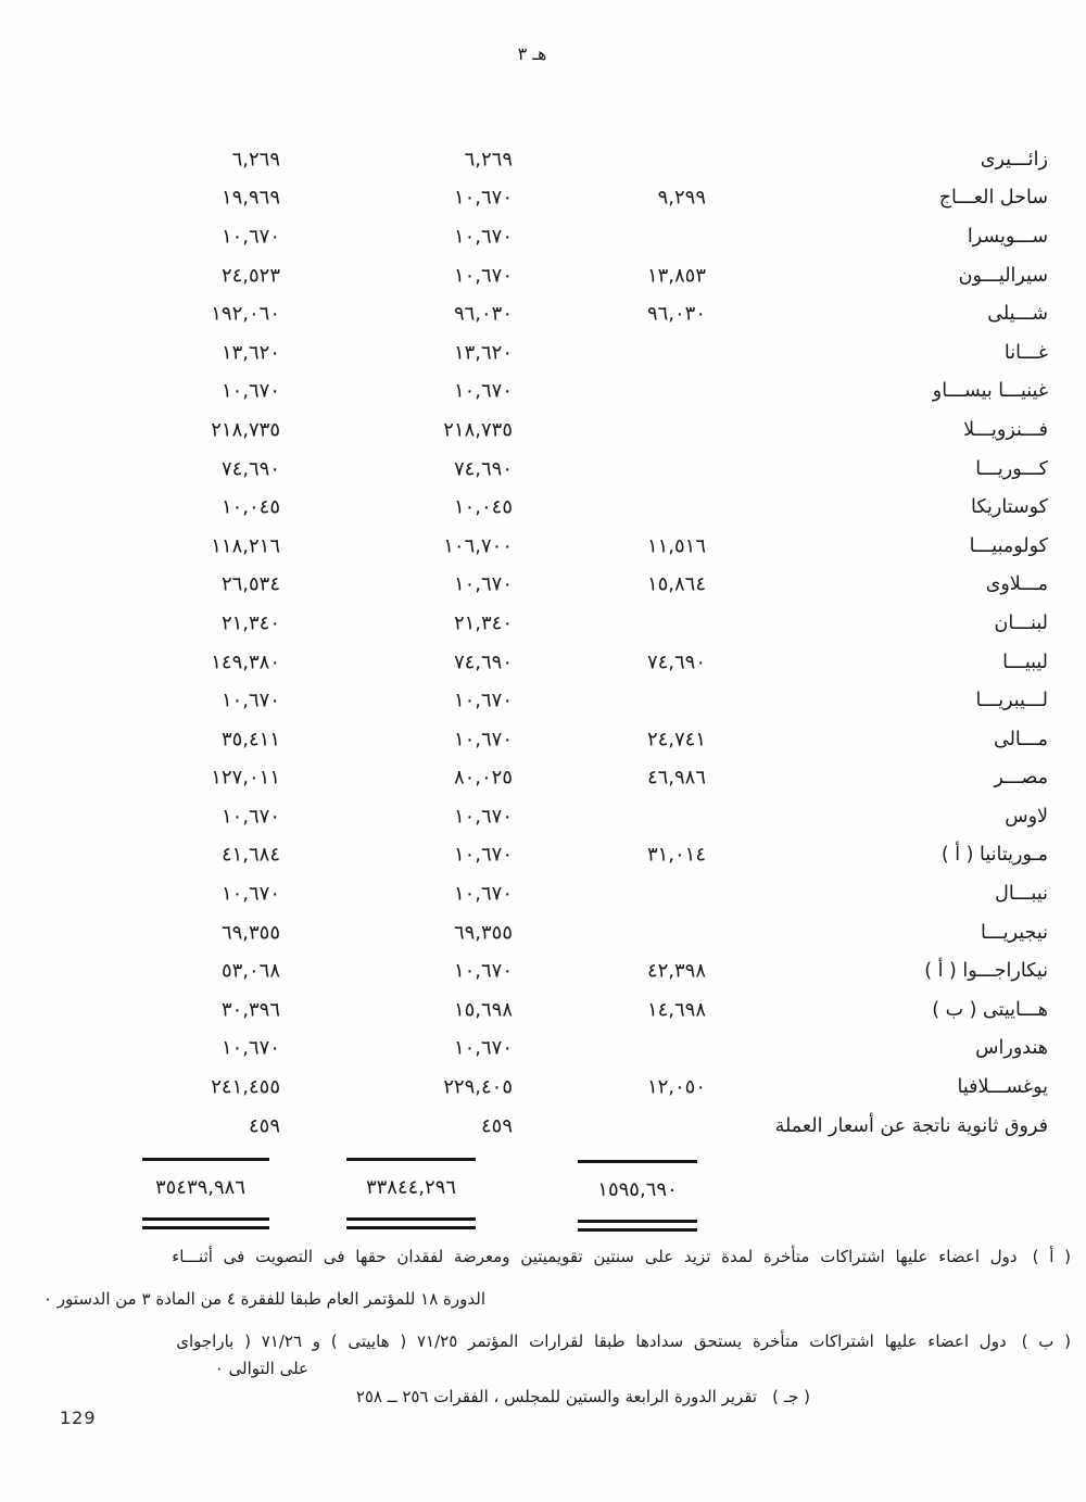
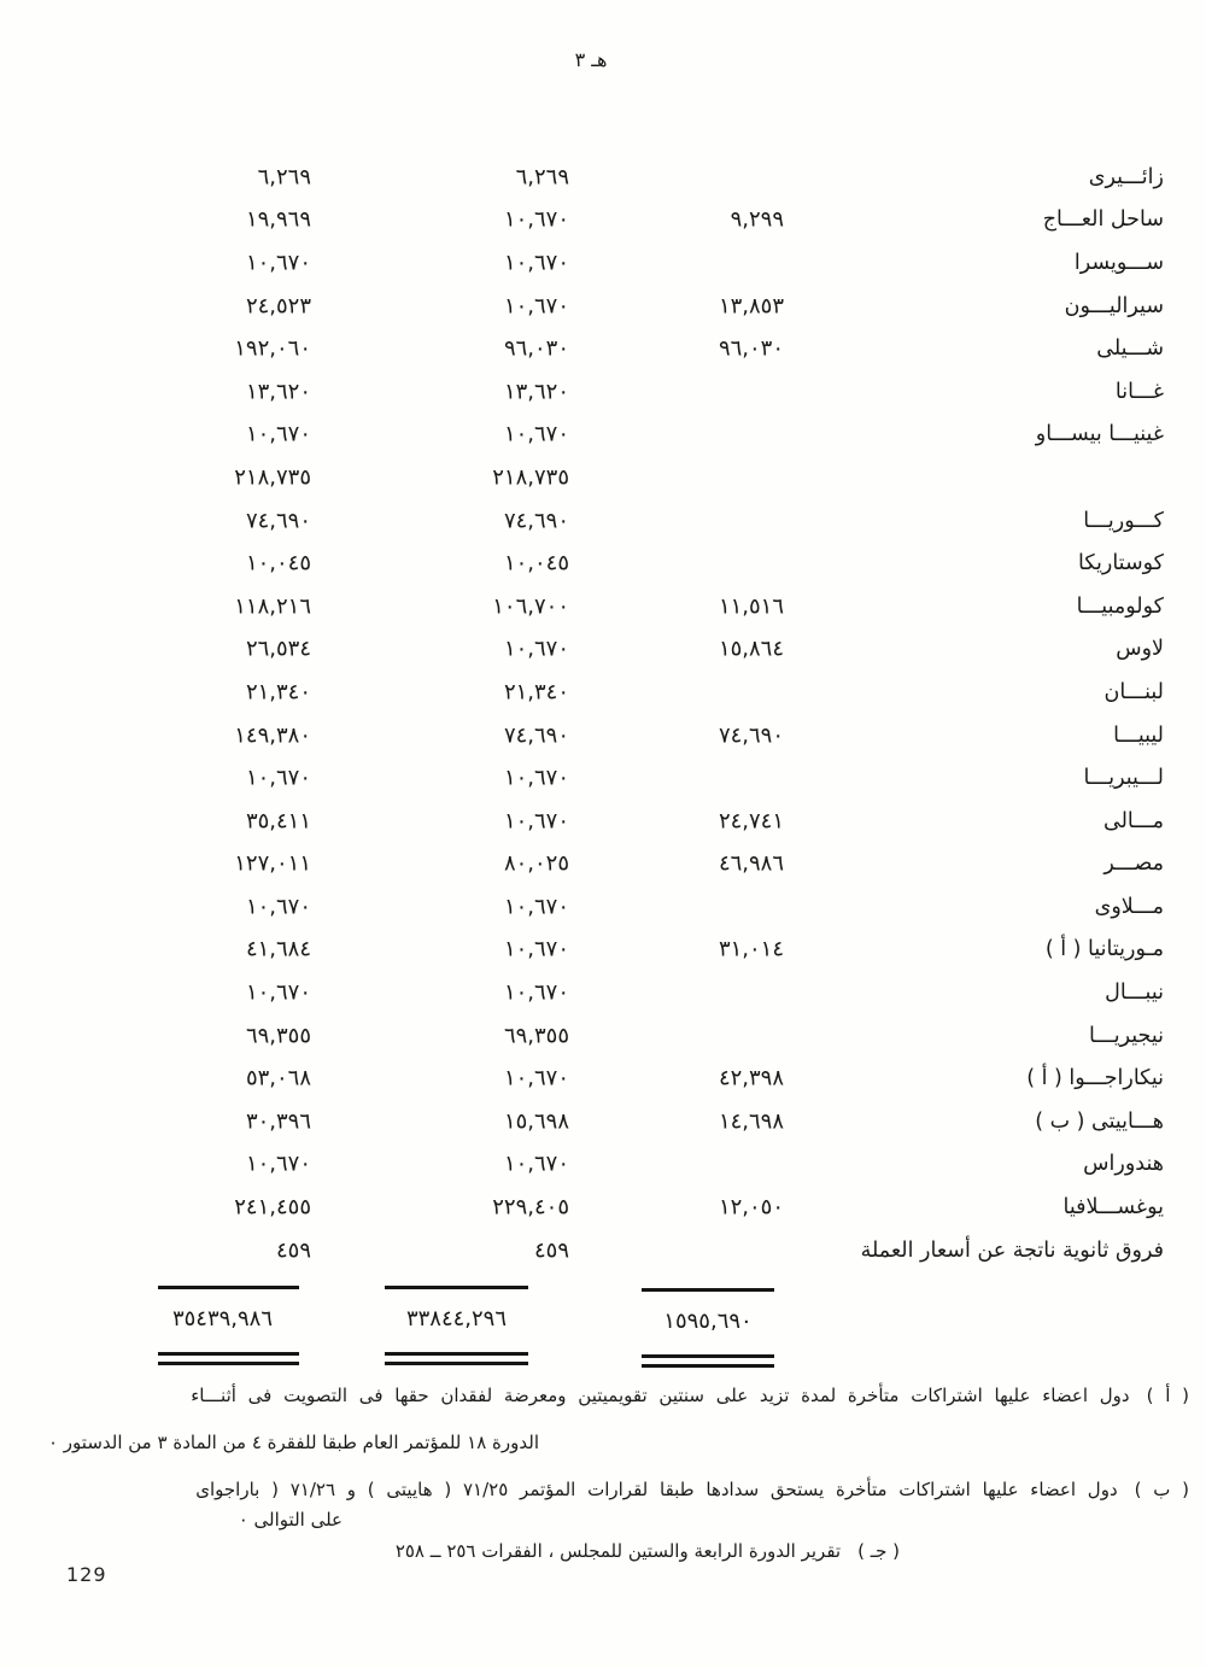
  هـ ٣
  ٦,٢٦٩
  ٦,٢٦٩
  زائـــيرى
  ١٩,٩٦٩
  ١٠,٦٧٠
  ٩,٢٩٩
  ساحل العـــاج
  ١٠,٦٧٠
  ١٠,٦٧٠
  ســـويسرا
  ٢٤,٥٢٣
  ١٠,٦٧٠
  ١٣,٨٥٣
  سيراليـــون
  ١٩٢,٠٦٠
  ٩٦,٠٣٠
  ٩٦,٠٣٠
  شـــيلى
  ١٣,٦٢٠
  ١٣,٦٢٠
  غـــانا
  ١٠,٦٧٠
  ١٠,٦٧٠
  غينيـــا بيســـاو
  ٢١٨,٧٣٥
  ٢١٨,٧٣٥
- فـــنزويـــلا
  ٧٤,٦٩٠
  ٧٤,٦٩٠
  كـــوريـــا
  ١٠,٠٤٥
  ١٠,٠٤٥
  كوستاريكا
  ١١٨,٢١٦
  ١٠٦,٧٠٠
  ١١,٥١٦
  كولومبيـــا
  ٢٦,٥٣٤
  ١٠,٦٧٠
  ١٥,٨٦٤
- مـــلاوى
+ لاوس
  ٢١,٣٤٠
  ٢١,٣٤٠
  لبنـــان
  ١٤٩,٣٨٠
  ٧٤,٦٩٠
  ٧٤,٦٩٠
  ليبيـــا
  ١٠,٦٧٠
  ١٠,٦٧٠
  لـــيبريـــا
  ٣٥,٤١١
  ١٠,٦٧٠
  ٢٤,٧٤١
  مـــالى
  ١٢٧,٠١١
  ٨٠,٠٢٥
  ٤٦,٩٨٦
  مصـــر
  ١٠,٦٧٠
  ١٠,٦٧٠
- لاوس
+ مـــلاوى
  ٤١,٦٨٤
  ١٠,٦٧٠
  ٣١,٠١٤
  مـوريتانيا ( أ )
  ١٠,٦٧٠
  ١٠,٦٧٠
  نيبـــال
  ٦٩,٣٥٥
  ٦٩,٣٥٥
  نيجيريـــا
  ٥٣,٠٦٨
  ١٠,٦٧٠
  ٤٢,٣٩٨
  نيكاراجـــوا ( أ )
  ٣٠,٣٩٦
  ١٥,٦٩٨
  ١٤,٦٩٨
  هـــاييتى ( ب )
  ١٠,٦٧٠
  ١٠,٦٧٠
  هندوراس
  ٢٤١,٤٥٥
  ٢٢٩,٤٠٥
  ١٢,٠٥٠
  يوغســـلافيا
  ٤٥٩
  ٤٥٩
  فروق ثانوية ناتجة عن أسعار العملة
  ٣٥٤٣٩,٩٨٦
  ٣٣٨٤٤,٢٩٦
  ١٥٩٥,٦٩٠
  ( أ )دول اعضاء عليها اشتراكات متأخرة لمدة تزيد على سنتين تقويميتين ومعرضة لفقدان حقها فى التصويت فى أثنـــاء
  الدورة ١٨ للمؤتمر العام طبقا للفقرة ٤ من المادة ٣ من الدستور ٠
  ( ب )دول اعضاء عليها اشتراكات متأخرة يستحق سدادها طبقا لقرارات المؤتمر ٧١/٢٥ ( هاييتى ) و ٧١/٢٦ ( باراجواى
  على التوالى ٠
  ( جـ )تقرير الدورة الرابعة والستين للمجلس ، الفقرات ٢٥٦ ــ ٢٥٨
  129
